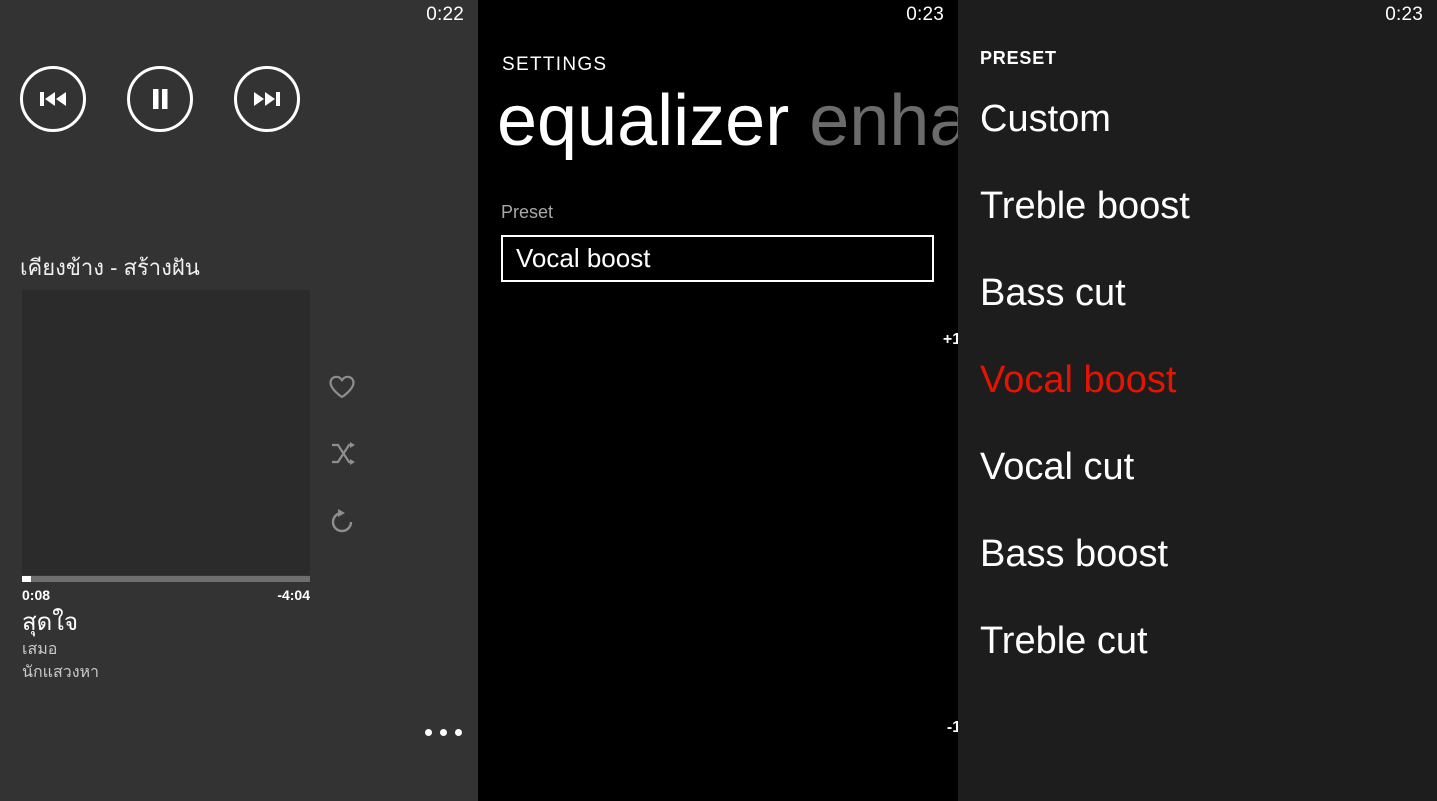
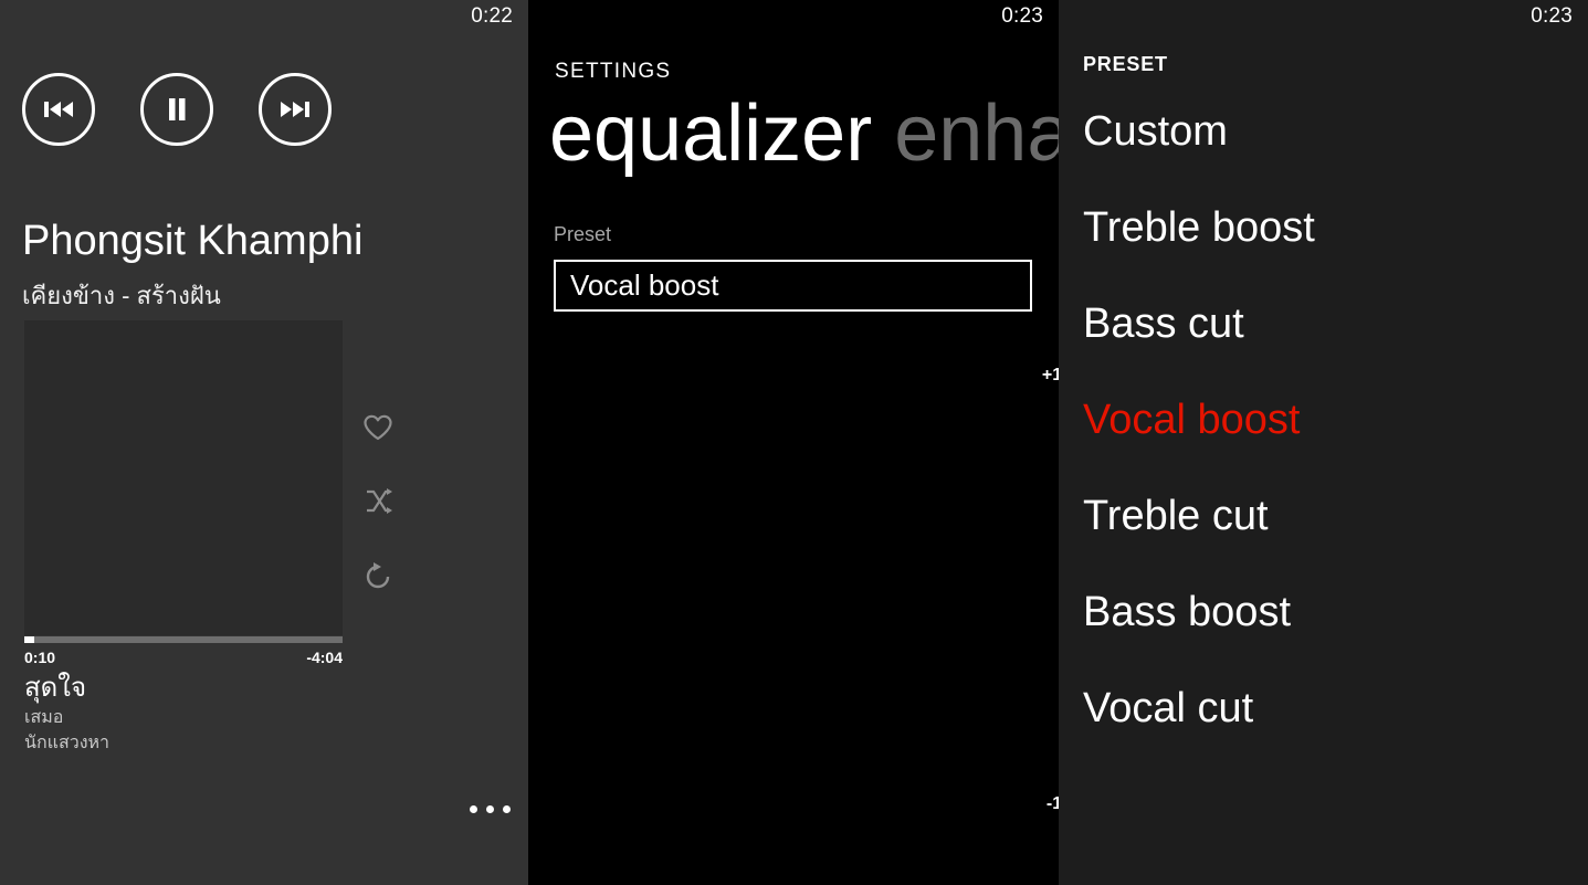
  0:22
+ Phongsit Khamphi
  เคียงข้าง - สร้างฝัน
- 0:08
+ 0:10
  -4:04
  สุดใจ
  เสมอ
  นักแสวงหา
  0:23
  SETTINGS
  equalizer enha
  Preset
  Vocal boost
  0:23
  PRESET
  Custom
  Treble boost
  Bass cut
  Vocal boost
- Vocal cut
+ Treble cut
  Bass boost
- Treble cut
+ Vocal cut
